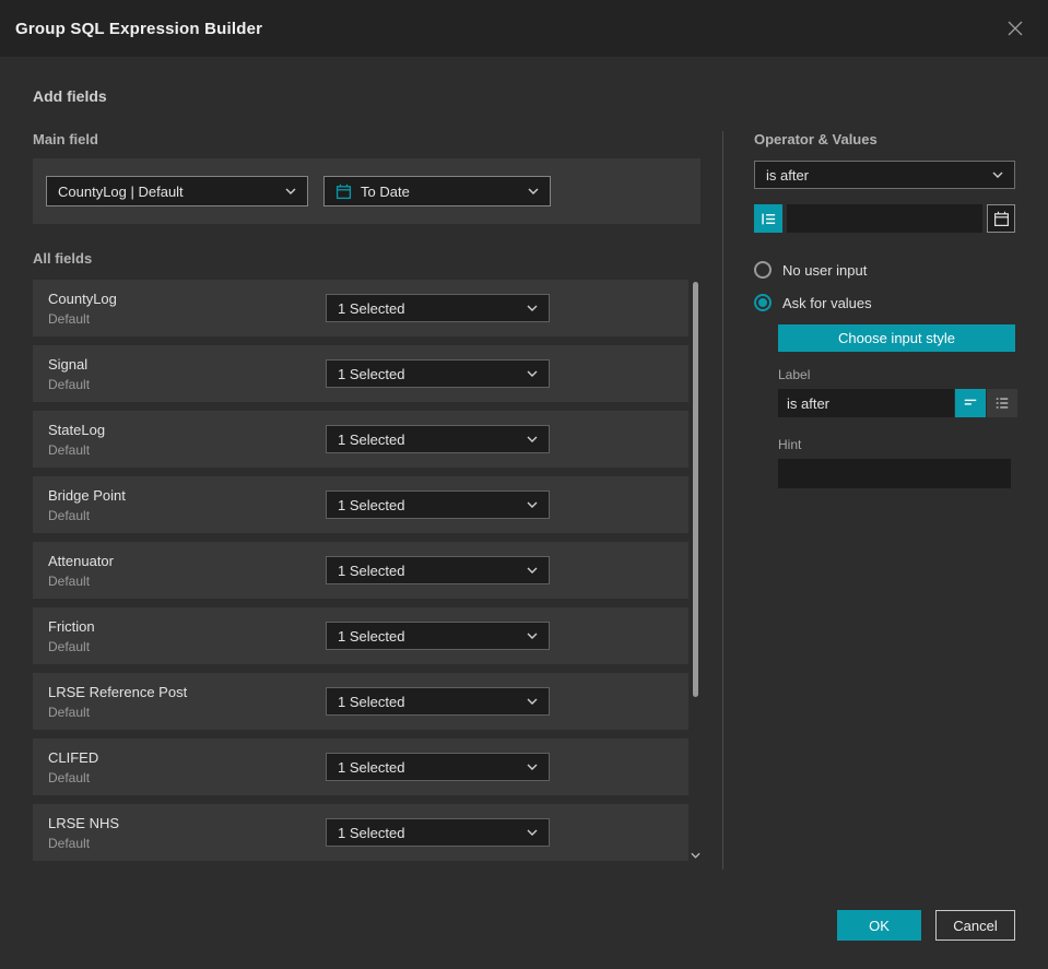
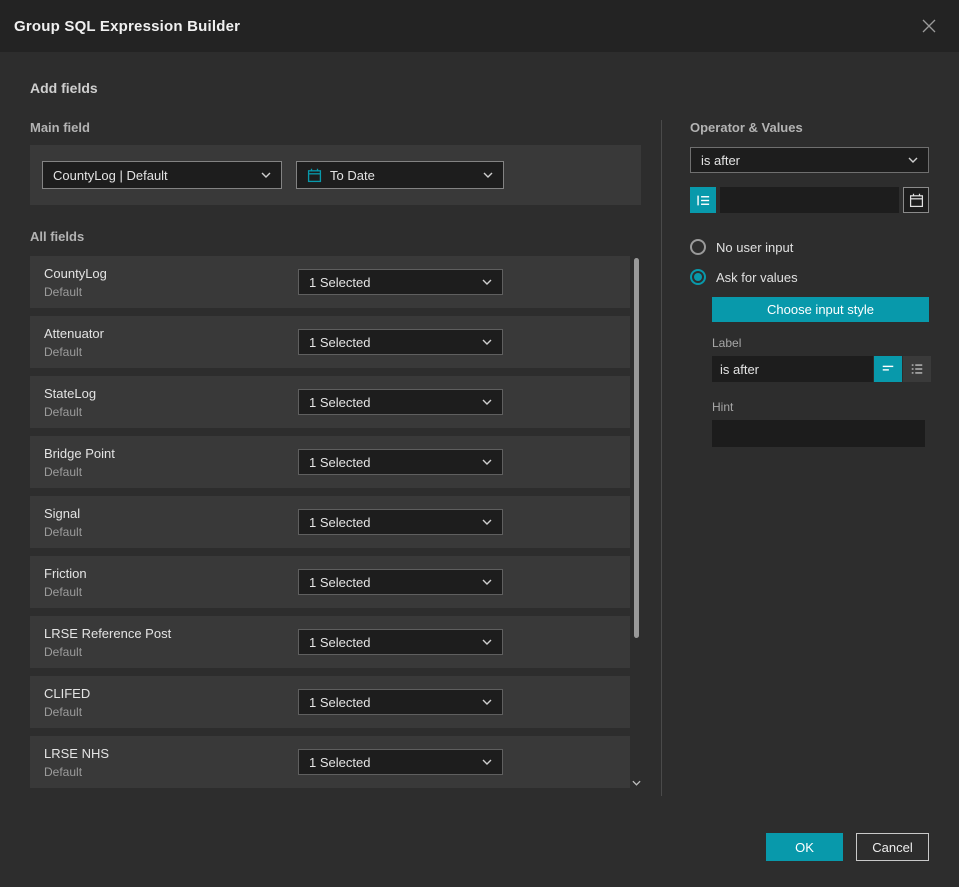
  Group SQL Expression Builder
  Add fields
  Main field
  CountyLog | Default
  To Date
  All fields
  CountyLog
  Default
  1 Selected
- Signal
+ Attenuator
  Default
  1 Selected
  StateLog
  Default
  1 Selected
  Bridge Point
  Default
  1 Selected
- Attenuator
+ Signal
  Default
  1 Selected
  Friction
  Default
  1 Selected
  LRSE Reference Post
  Default
  1 Selected
  CLIFED
  Default
  1 Selected
  LRSE NHS
  Default
  1 Selected
  Operator & Values
  is after
  No user input
  Ask for values
  Choose input style
  Label
  is after
  Hint
  OK
  Cancel
